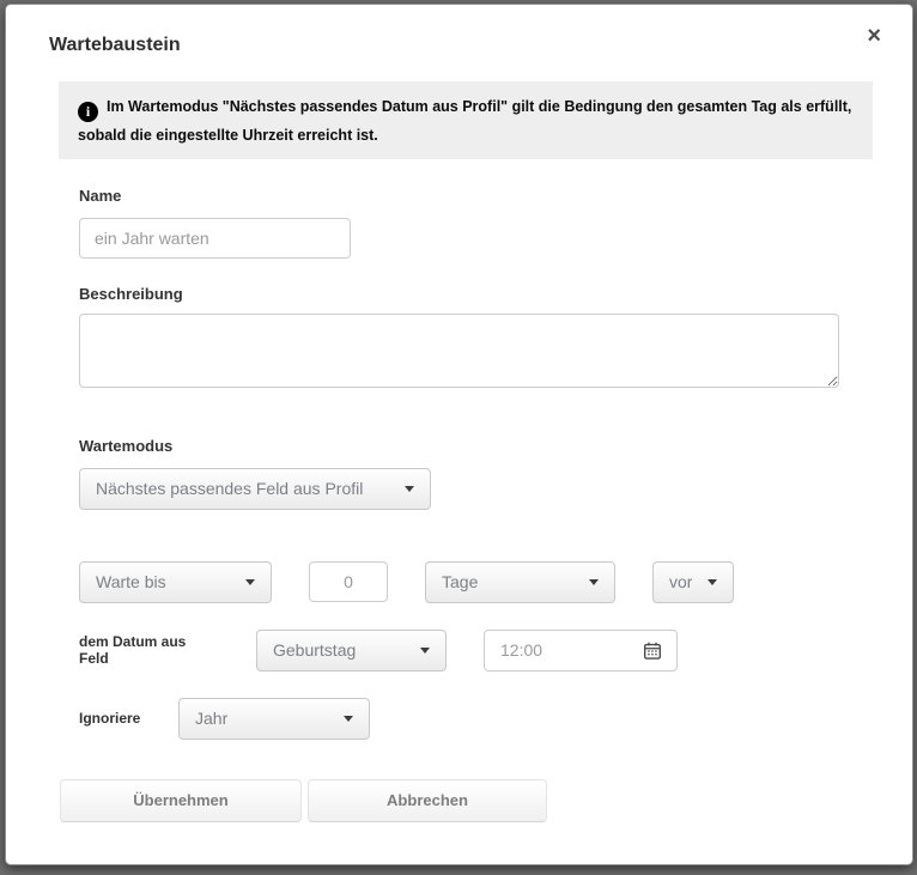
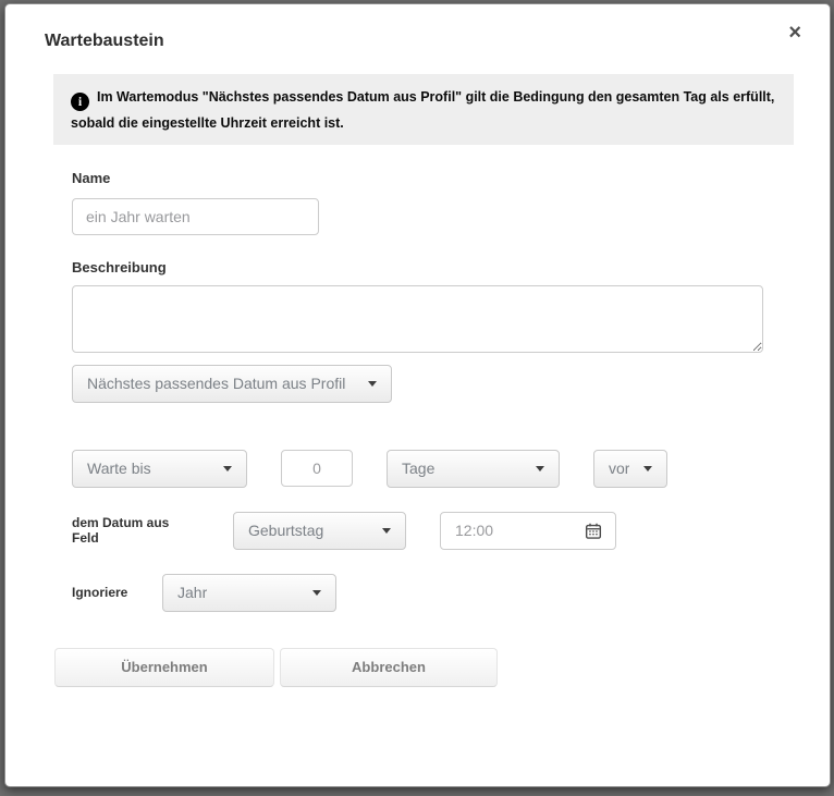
  ×
  Wartebaustein
  i Im Wartemodus "Nächstes passendes Datum aus Profil" gilt die Bedingung den gesamten Tag als erfüllt, sobald die eingestellte Uhrzeit erreicht ist.
  Name
  ein Jahr warten
  Beschreibung
- Wartemodus
- Nächstes passendes Feld aus Profil
+ Nächstes passendes Datum aus Profil
  Warte bis
  0
  Tage
  vor
  dem Datum aus Feld
  Geburtstag
  12:00
  Ignoriere
  Jahr
  Übernehmen
  Abbrechen
